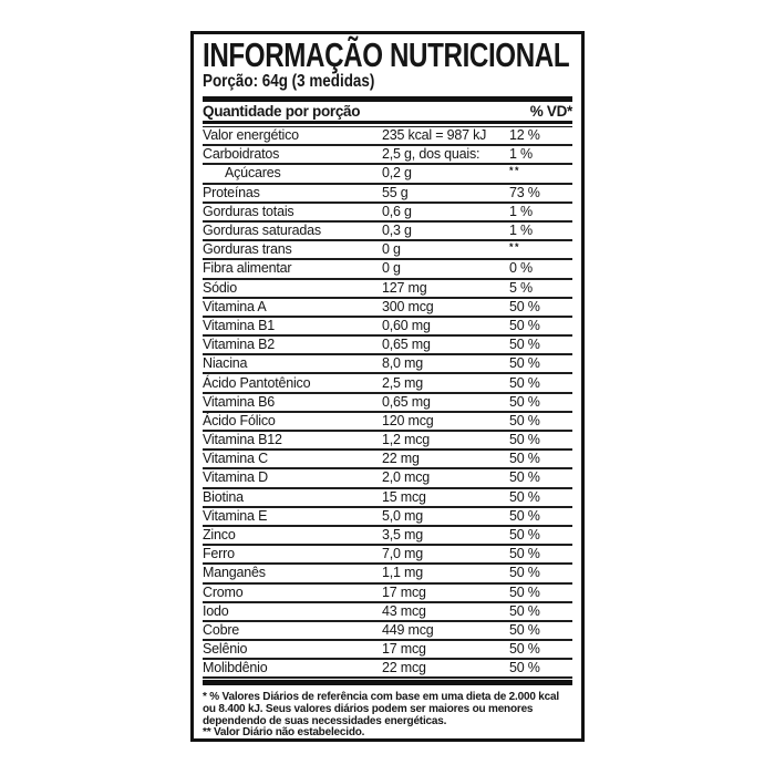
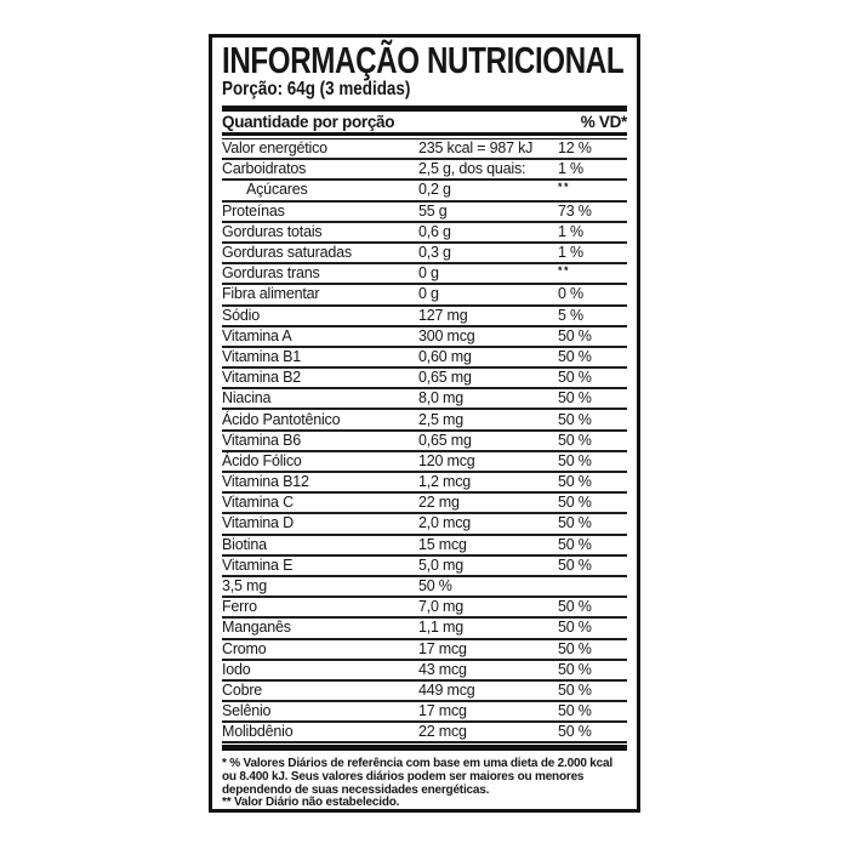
  INFORMAÇÃO NUTRICIONAL
  Porção: 64g (3 medidas)
  Quantidade por porção
  % VD*
  Valor energético
  235 kcal = 987 kJ
  12 %
  Carboidratos
  2,5 g, dos quais:
  1 %
  Açúcares
  0,2 g
  **
  Proteínas
  55 g
  73 %
  Gorduras totais
  0,6 g
  1 %
  Gorduras saturadas
  0,3 g
  1 %
  Gorduras trans
  0 g
  **
  Fibra alimentar
  0 g
  0 %
  Sódio
  127 mg
  5 %
  Vitamina A
  300 mcg
  50 %
  Vitamina B1
  0,60 mg
  50 %
  Vitamina B2
  0,65 mg
  50 %
  Niacina
  8,0 mg
  50 %
  Ácido Pantotênico
  2,5 mg
  50 %
  Vitamina B6
  0,65 mg
  50 %
  Ácido Fólico
  120 mcg
  50 %
  Vitamina B12
  1,2 mcg
  50 %
  Vitamina C
  22 mg
  50 %
  Vitamina D
  2,0 mcg
  50 %
  Biotina
  15 mcg
  50 %
  Vitamina E
  5,0 mg
  50 %
- Zinco
  3,5 mg
  50 %
  Ferro
  7,0 mg
  50 %
  Manganês
  1,1 mg
  50 %
  Cromo
  17 mcg
  50 %
  Iodo
  43 mcg
  50 %
  Cobre
  449 mcg
  50 %
  Selênio
  17 mcg
  50 %
  Molibdênio
  22 mcg
  50 %
  * % Valores Diários de referência com base em uma dieta de 2.000 kcal ou 8.400 kJ. Seus valores diários podem ser maiores ou menores dependendo de suas necessidades energéticas.
  ** Valor Diário não estabelecido.
